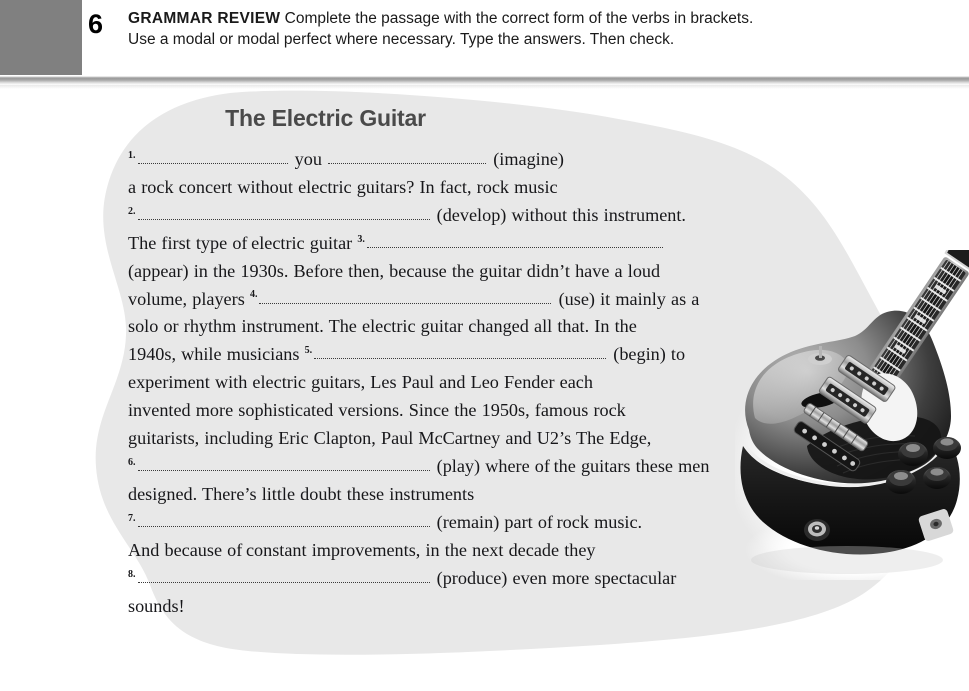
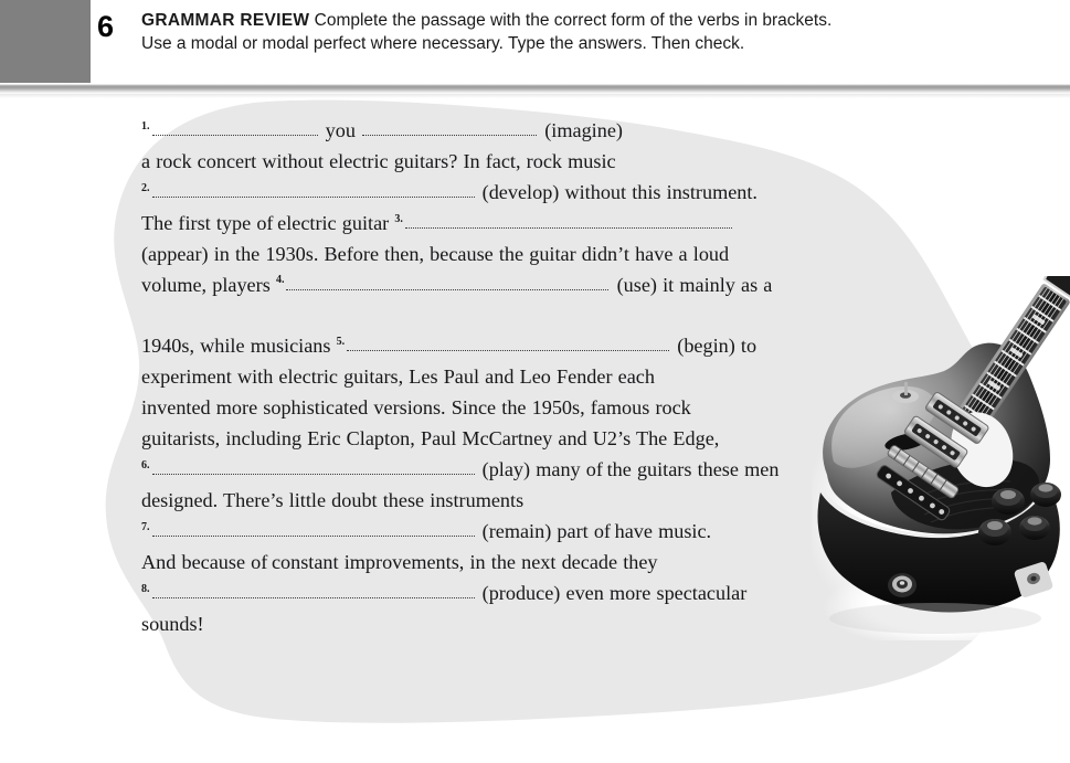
  6
  GRAMMAR REVIEW Complete the passage with the correct form of the verbs in brackets.
  Use a modal or modal perfect where necessary. Type the answers. Then check.
- The Electric Guitar
  1. you (imagine)
  a rock concert without electric guitars? In fact, rock music
  2. (develop) without this instrument.
  The first type of electric guitar 3.
  (appear) in the 1930s. Before then, because the guitar didn’t have a loud
  volume, players 4. (use) it mainly as a
- solo or rhythm instrument. The electric guitar changed all that. In the
  1940s, while musicians 5. (begin) to
  experiment with electric guitars, Les Paul and Leo Fender each
  invented more sophisticated versions. Since the 1950s, famous rock
  guitarists, including Eric Clapton, Paul McCartney and U2’s The Edge,
- 6. (play) where of the guitars these men
+ 6. (play) many of the guitars these men
  designed. There’s little doubt these instruments
- 7. (remain) part of rock music.
+ 7. (remain) part of have music.
  And because of constant improvements, in the next decade they
  8. (produce) even more spectacular
  sounds!
